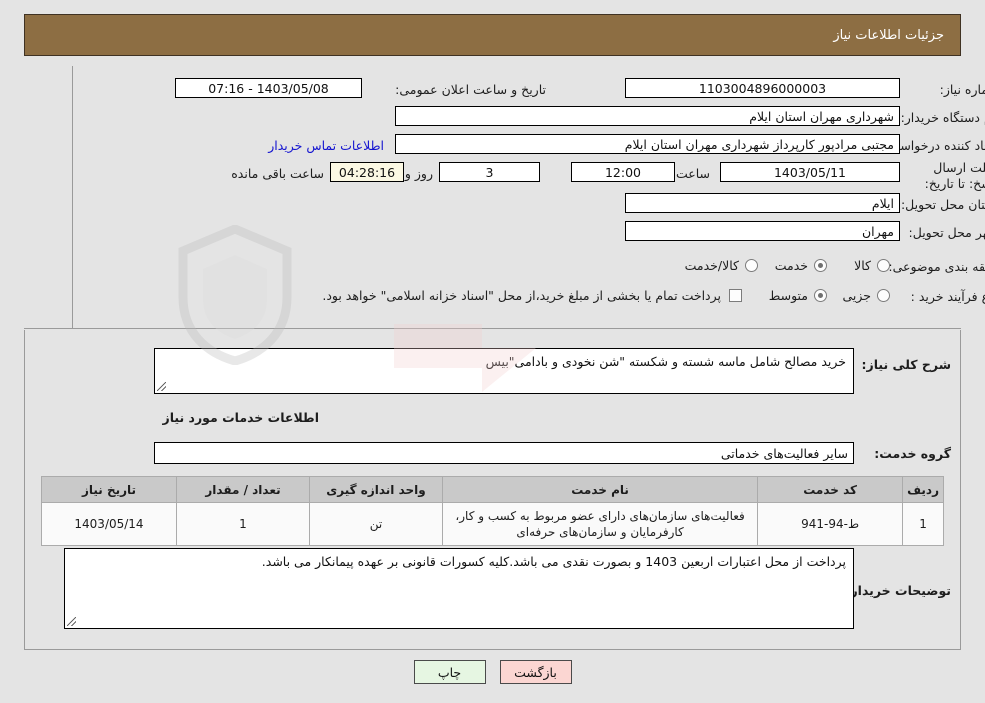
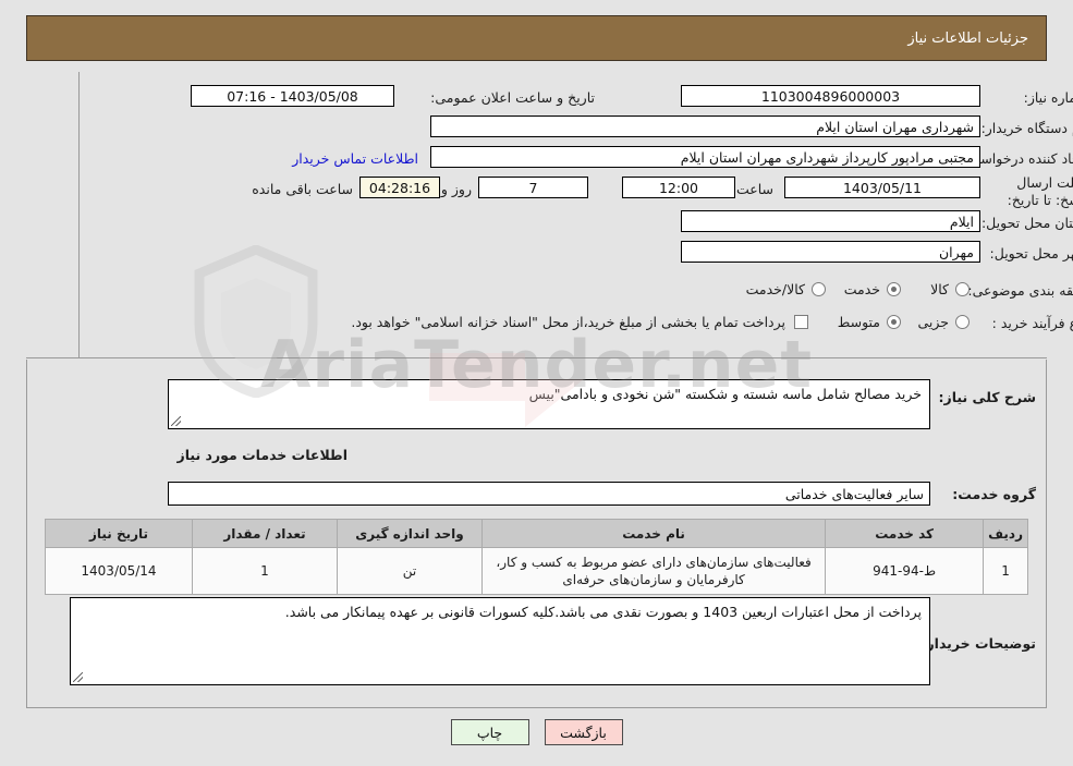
+ AriaTender.net
  جزئیات اطلاعات نیاز
  اره نیاز:
  1103004896000003
  تاریخ و ساعت اعلان عمومی:
  1403/05/08 - 07:16
  دستگاه خریدار:
  شهرداری مهران استان ایلام
  اد کننده درخواس
  مجتبی مرادپور کارپرداز شهرداری مهران استان ایلام
  اطلاعات تماس خریدار
  لت ارسالخ: تا تاریخ:
  1403/05/11
  ساعت
  12:00
- 3
+ 7
  روز و
  04:28:16
  ساعت باقی مانده
  تان محل تحویل:
  ایلام
  ر محل تحویل:
  مهران
  قه بندی موضوعی:
  کالا
  خدمت
  کالا/خدمت
  فرآیند خرید :
  جزیی
  متوسط
  پرداخت تمام یا بخشی از مبلغ خرید،از محل "اسناد خزانه اسلامی" خواهد بود.
  شرح کلی نیاز:
  خرید مصالح شامل ماسه شسته و شکسته "شن نخودی و بادامی"بیس
  اطلاعات خدمات مورد نیاز
  گروه خدمت:
  سایر فعالیت‌های خدماتی
  توضیحات خریدار
  پرداخت از محل اعتبارات اربعین 1403 و بصورت نقدی می باشد.کلیه کسورات قانونی بر عهده پیمانکار می باشد.
  ردیف	کد خدمت	نام خدمت	واحد اندازه گیری	تعداد / مقدار	تاریخ نیاز
  1	ط-94-941	فعالیت‌های سازمان‌های دارای عضو مربوط به کسب و کار، کارفرمایان و سازمان‌های حرفه‌ای	تن	1	1403/05/14
  بازگشت
  چاپ
